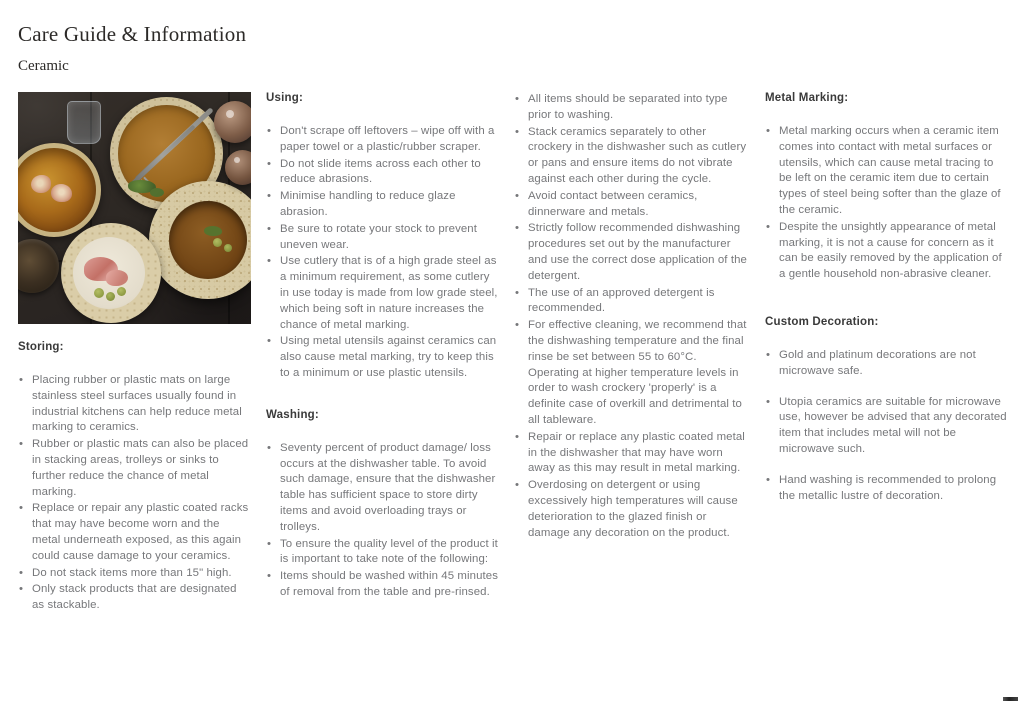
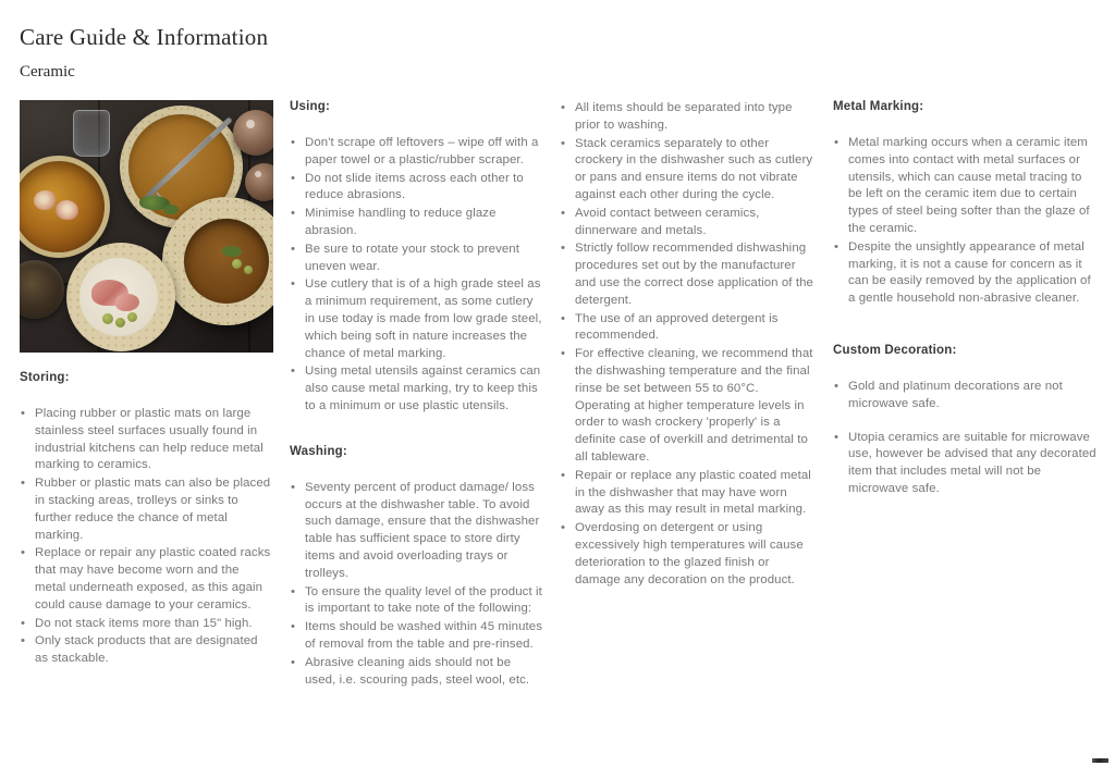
  Care Guide & Information
  Ceramic
  Storing:
  Placing rubber or plastic mats on large stainless steel surfaces usually found in industrial kitchens can help reduce metal marking to ceramics.
  Rubber or plastic mats can also be placed in stacking areas, trolleys or sinks to further reduce the chance of metal marking.
  Replace or repair any plastic coated racks that may have become worn and the metal underneath exposed, as this again could cause damage to your ceramics.
  Do not stack items more than 15" high.
  Only stack products that are designated as stackable.
  Using:
  Don't scrape off leftovers – wipe off with a paper towel or a plastic/rubber scraper.
  Do not slide items across each other to reduce abrasions.
  Minimise handling to reduce glaze abrasion.
  Be sure to rotate your stock to prevent uneven wear.
  Use cutlery that is of a high grade steel as a minimum requirement, as some cutlery in use today is made from low grade steel, which being soft in nature increases the chance of metal marking.
  Using metal utensils against ceramics can also cause metal marking, try to keep this to a minimum or use plastic utensils.
  Washing:
  Seventy percent of product damage/ loss occurs at the dishwasher table. To avoid such damage, ensure that the dishwasher table has sufficient space to store dirty items and avoid overloading trays or trolleys.
  To ensure the quality level of the product it is important to take note of the following:
  Items should be washed within 45 minutes of removal from the table and pre-rinsed.
+ Abrasive cleaning aids should not be used, i.e. scouring pads, steel wool, etc.
  All items should be separated into type prior to washing.
  Stack ceramics separately to other crockery in the dishwasher such as cutlery or pans and ensure items do not vibrate against each other during the cycle.
  Avoid contact between ceramics, dinnerware and metals.
  Strictly follow recommended dishwashing procedures set out by the manufacturer and use the correct dose application of the detergent.
  The use of an approved detergent is recommended.
  For effective cleaning, we recommend that the dishwashing temperature and the final rinse be set between 55 to 60°C. Operating at higher temperature levels in order to wash crockery 'properly' is a definite case of overkill and detrimental to all tableware.
  Repair or replace any plastic coated metal in the dishwasher that may have worn away as this may result in metal marking.
  Overdosing on detergent or using excessively high temperatures will cause deterioration to the glazed finish or damage any decoration on the product.
  Metal Marking:
  Metal marking occurs when a ceramic item comes into contact with metal surfaces or utensils, which can cause metal tracing to be left on the ceramic item due to certain types of steel being softer than the glaze of the ceramic.
  Despite the unsightly appearance of metal marking, it is not a cause for concern as it can be easily removed by the application of a gentle household non-abrasive cleaner.
  Custom Decoration:
  Gold and platinum decorations are not microwave safe.
- Utopia ceramics are suitable for microwave use, however be advised that any decorated item that includes metal will not be microwave such.
+ Utopia ceramics are suitable for microwave use, however be advised that any decorated item that includes metal will not be microwave safe.
- Hand washing is recommended to prolong the metallic lustre of decoration.
